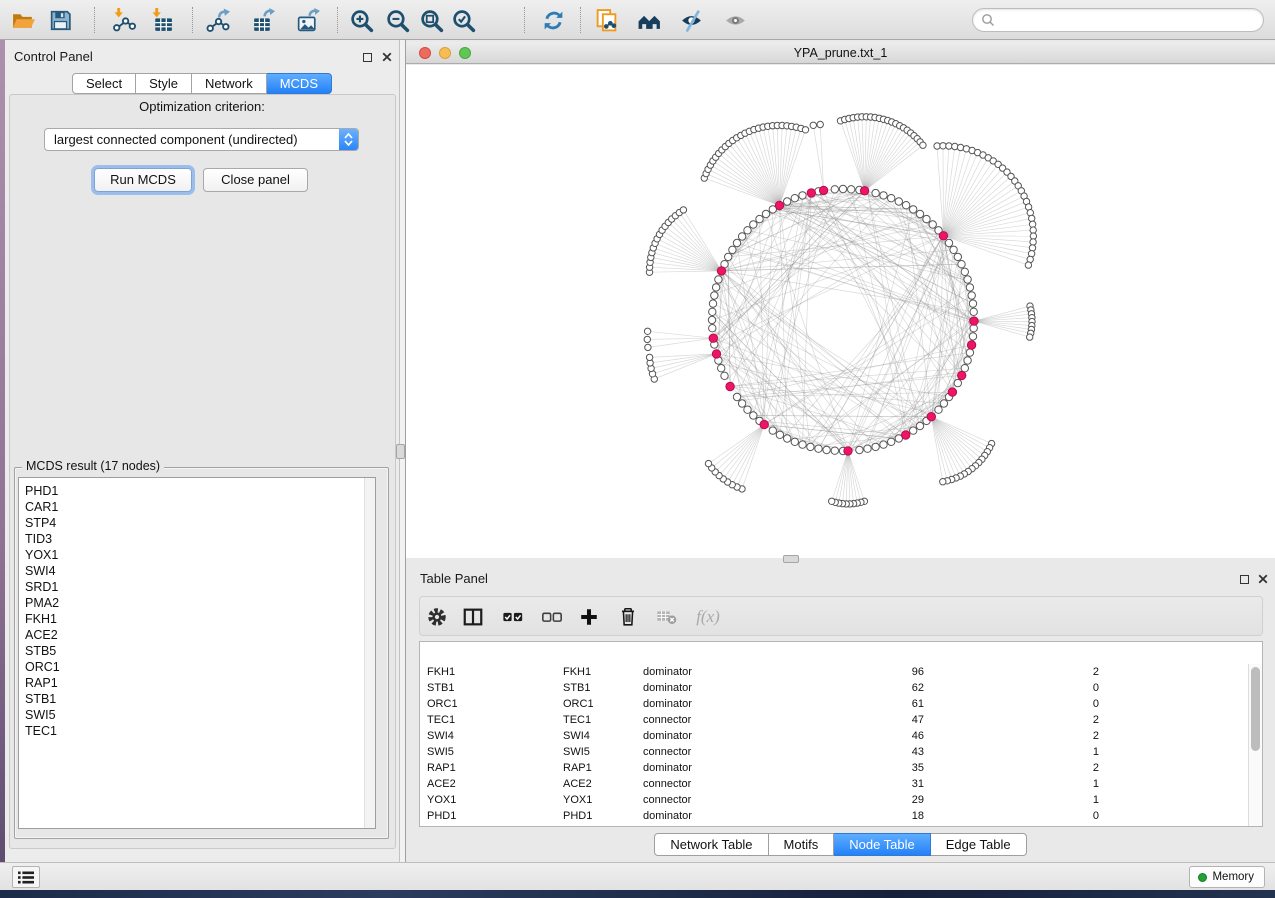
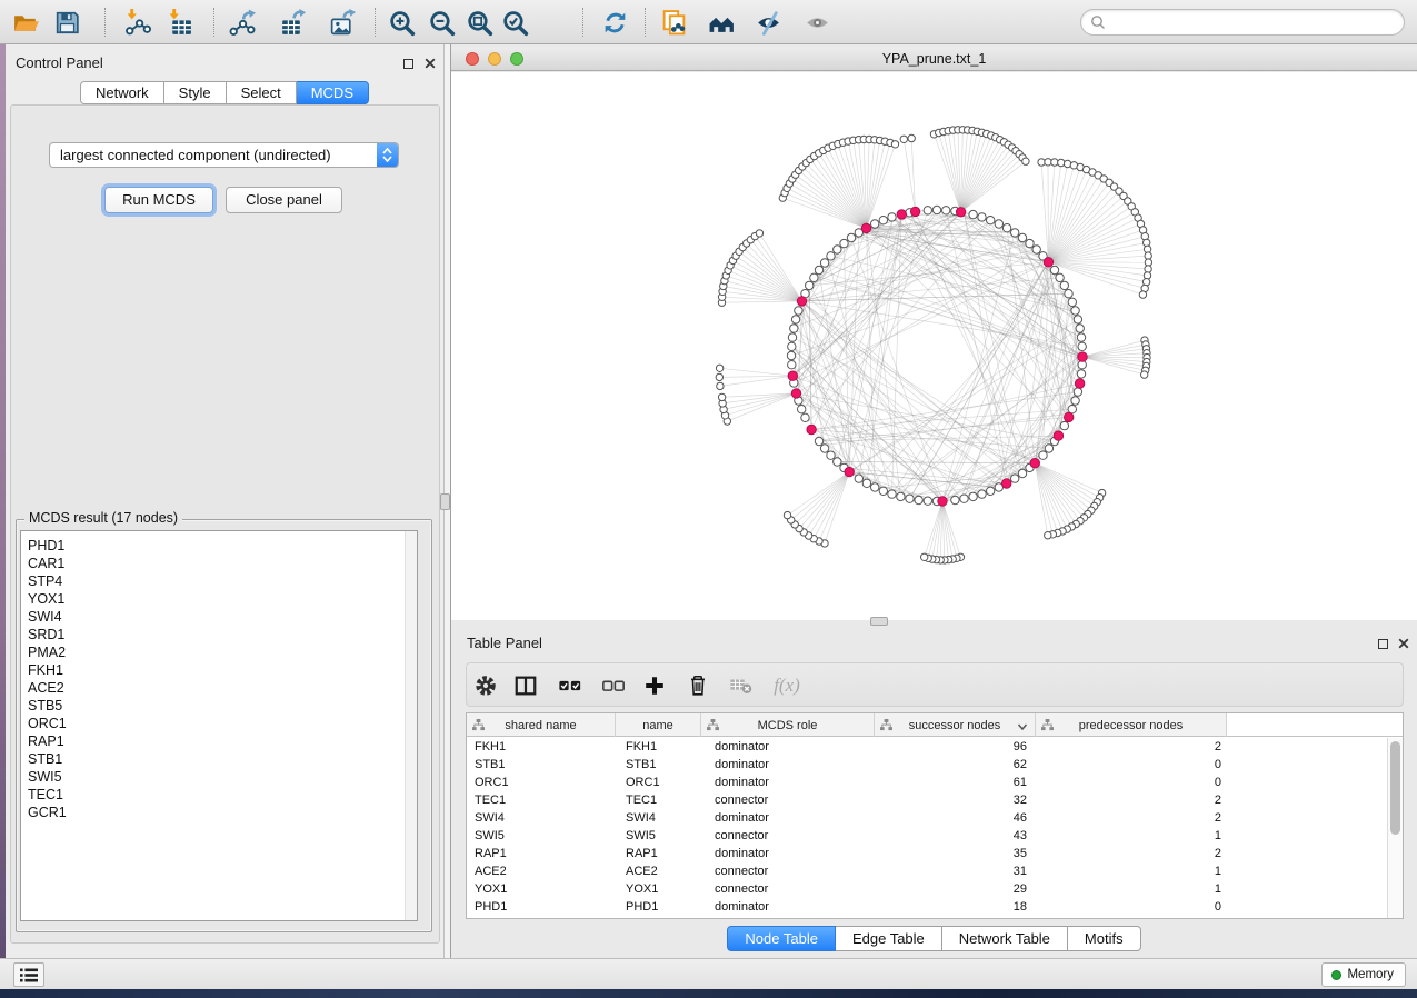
  Control Panel
- Select
+ Network
  Style
- Network
+ Select
  MCDS
- Optimization criterion:
  largest connected component (undirected)
  Run MCDS
  Close panel
  MCDS result (17 nodes)
  PHD1
  CAR1
  STP4
- TID3
  YOX1
  SWI4
  SRD1
  PMA2
  FKH1
  ACE2
  STB5
  ORC1
  RAP1
  STB1
  SWI5
  TEC1
+ GCR1
  YPA_prune.txt_1
  Table Panel
  f(x)
+ shared name
+ name
+ MCDS role
+ successor nodes
+ predecessor nodes
  FKH1
  FKH1
  dominator
  96
  2
  STB1
  STB1
  dominator
  62
  0
  ORC1
  ORC1
  dominator
  61
  0
  TEC1
  TEC1
  connector
- 47
+ 32
  2
  SWI4
  SWI4
  dominator
  46
  2
  SWI5
  SWI5
  connector
  43
  1
  RAP1
  RAP1
  dominator
  35
  2
  ACE2
  ACE2
  connector
  31
  1
  YOX1
  YOX1
  connector
  29
  1
  PHD1
  PHD1
  dominator
  18
  0
- Network Table
+ Node Table
- Motifs
+ Edge Table
- Node Table
+ Network Table
- Edge Table
+ Motifs
  Memory
